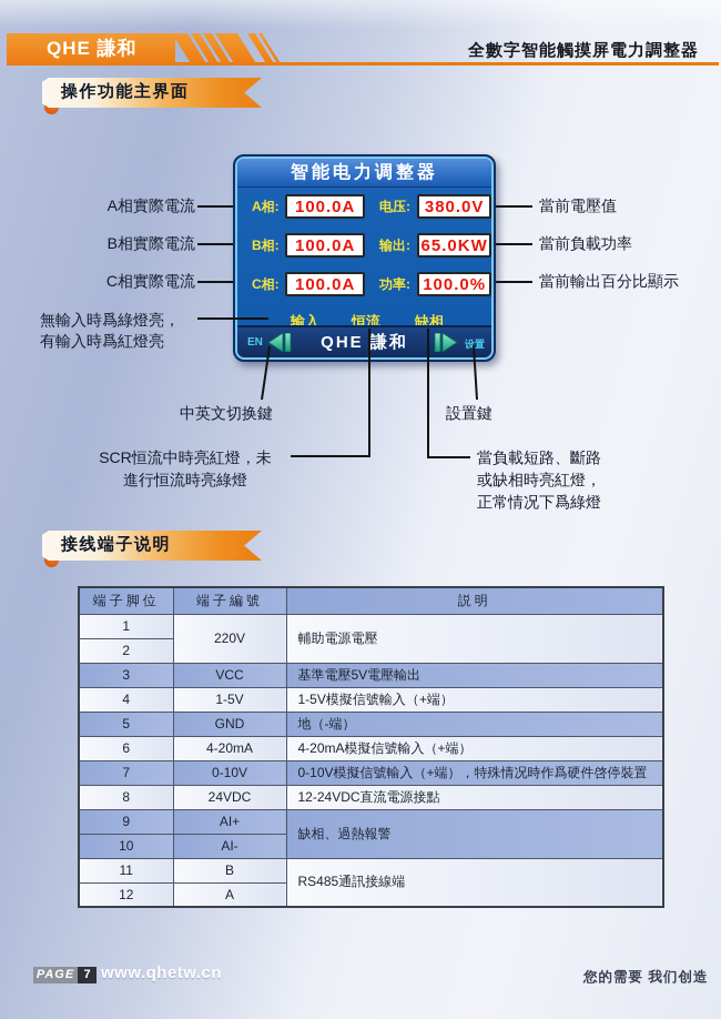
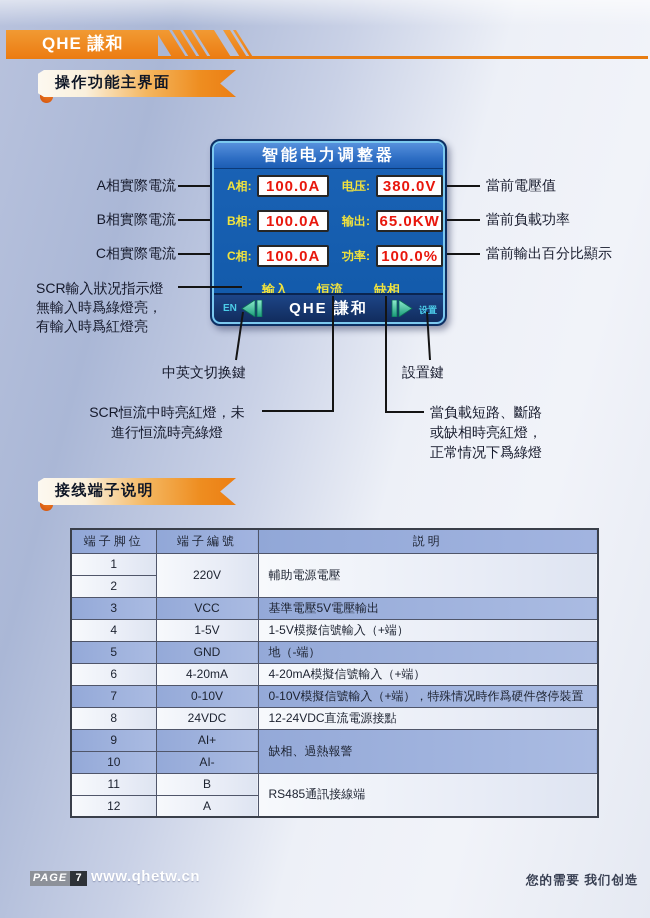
  QHE 謙和
- 全數字智能觸摸屏電力調整器
  操作功能主界面
  智能电力调整器
  A相:
  100.0A
  电压:
  380.0V
  B相:
  100.0A
  输出:
  65.0KW
  C相:
  100.0A
  功率:
  100.0%
  输入
  恒流
  缺相
  EN
  QHE 謙和
  设置
  A相實際電流
  B相實際電流
  C相實際電流
+ SCR輸入狀况指示燈
  無輸入時爲綠燈亮，
  有輸入時爲紅燈亮
  當前電壓值
  當前負載功率
  當前輸出百分比顯示
  中英文切换鍵
  設置鍵
  SCR恒流中時亮紅燈，未
  進行恒流時亮綠燈
  當負載短路、斷路
  或缺相時亮紅燈，
  正常情况下爲綠燈
  接线端子说明
  端子脚位	端子編號	説明
  1	220V	輔助電源電壓
  2
  3	VCC	基準電壓5V電壓輸出
  4	1-5V	1-5V模擬信號輸入（+端）
  5	GND	地（-端）
  6	4-20mA	4-20mA模擬信號輸入（+端）
  7	0-10V	0-10V模擬信號輸入（+端），特殊情况時作爲硬件啓停裝置
  8	24VDC	12-24VDC直流電源接點
  9	AI+	缺相、過熱報警
  10	AI-
  11	B	RS485通訊接線端
  12	A
  PAGE
  7
  www.qhetw.cn
  您的需要 我们创造
